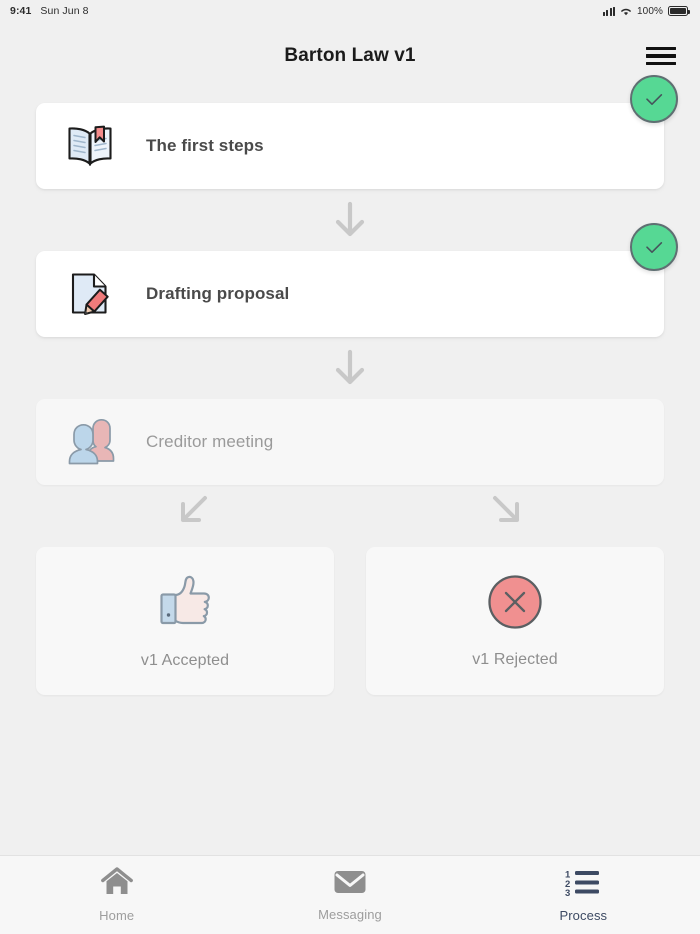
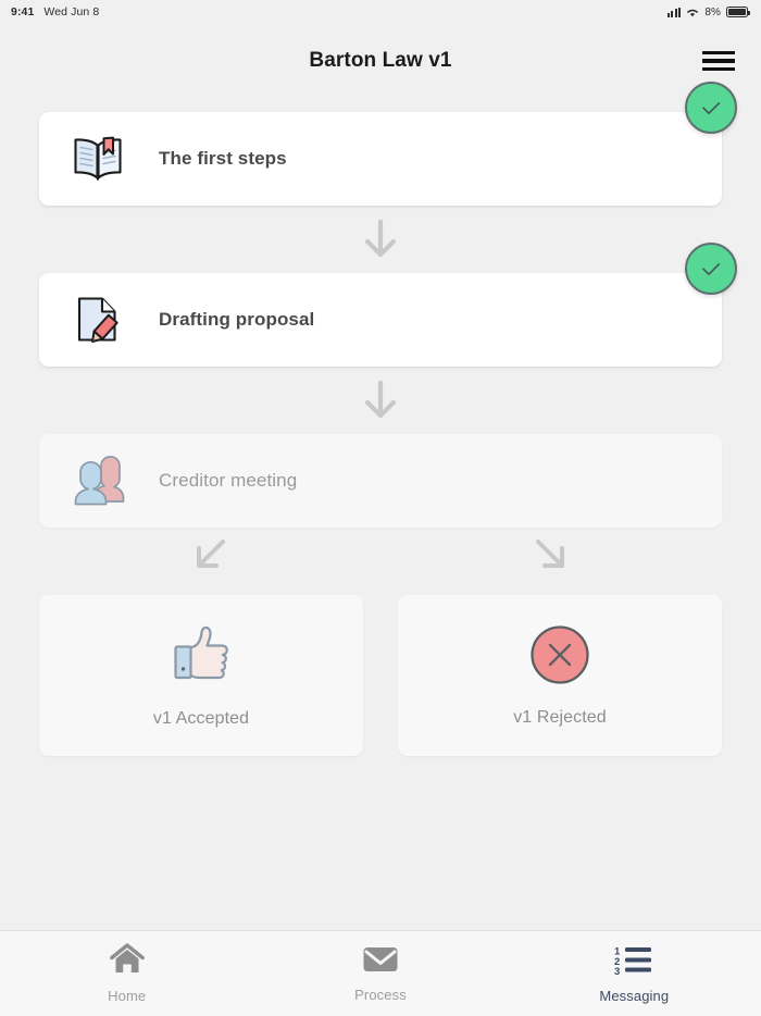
  9:41
- Sun Jun 8
+ Wed Jun 8
- 100%
+ 8%
  Barton Law v1
  The first steps
  Drafting proposal
  Creditor meeting
  v1 Accepted
  v1 Rejected
  Home
- Messaging
+ Process
  1
  2
  3
- Process
+ Messaging
